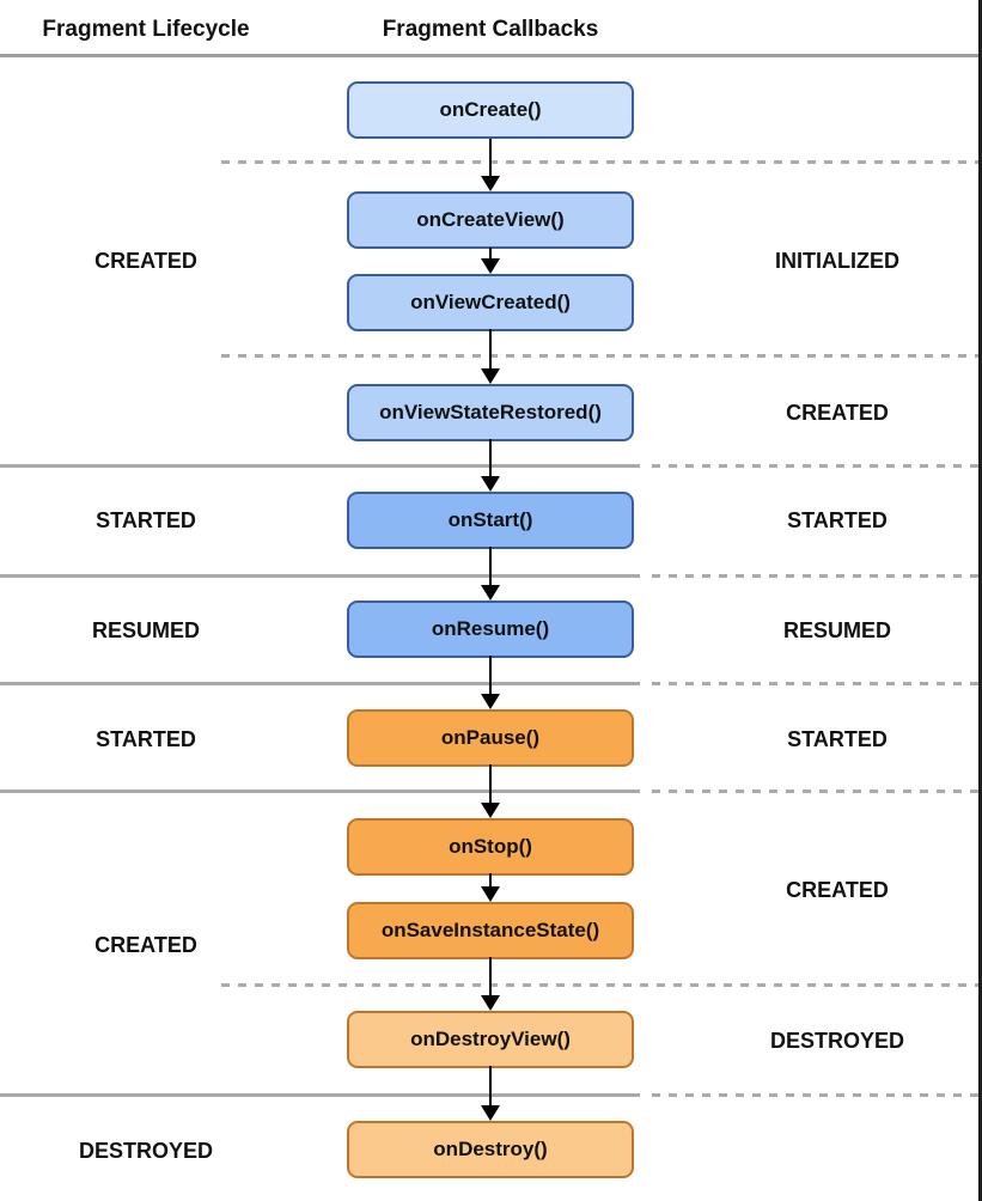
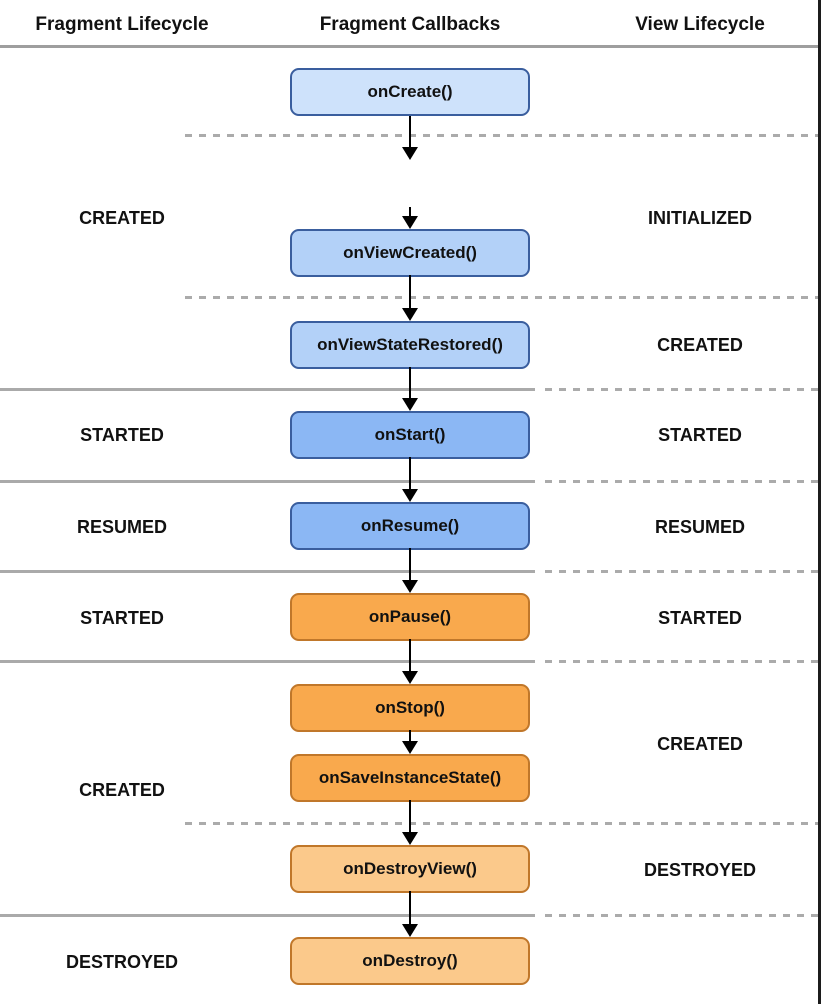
  Fragment Lifecycle
  Fragment Callbacks
+ View Lifecycle
  onCreate()
- onCreateView()
  onViewCreated()
  onViewStateRestored()
  onStart()
  onResume()
  onPause()
  onStop()
  onSaveInstanceState()
  onDestroyView()
  onDestroy()
  CREATED
  STARTED
  RESUMED
  STARTED
  CREATED
  DESTROYED
  INITIALIZED
  CREATED
  STARTED
  RESUMED
  STARTED
  CREATED
  DESTROYED
